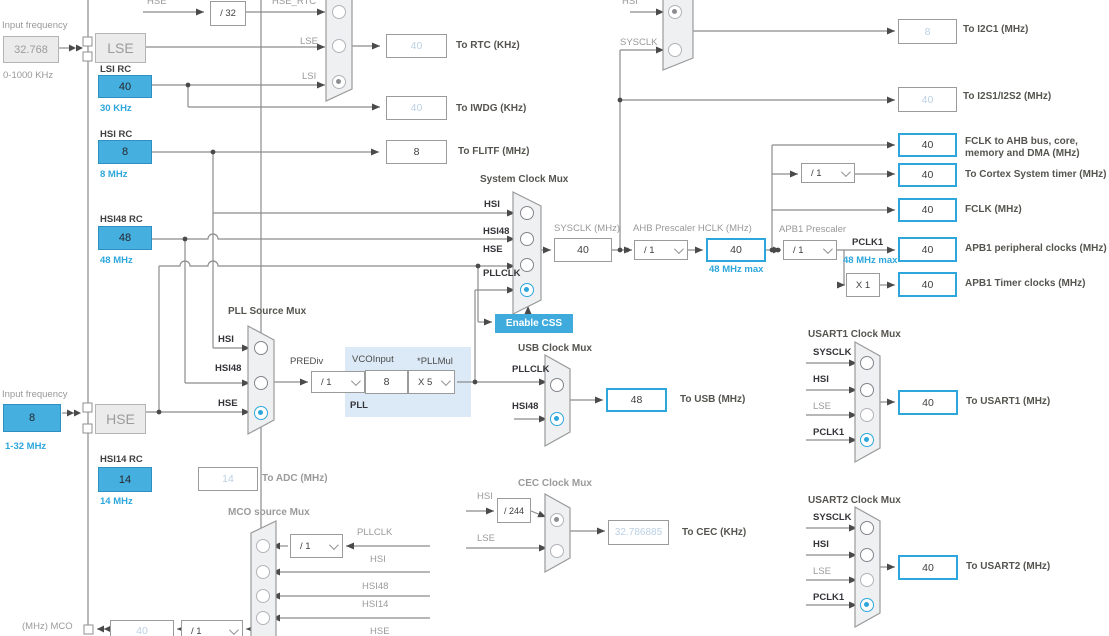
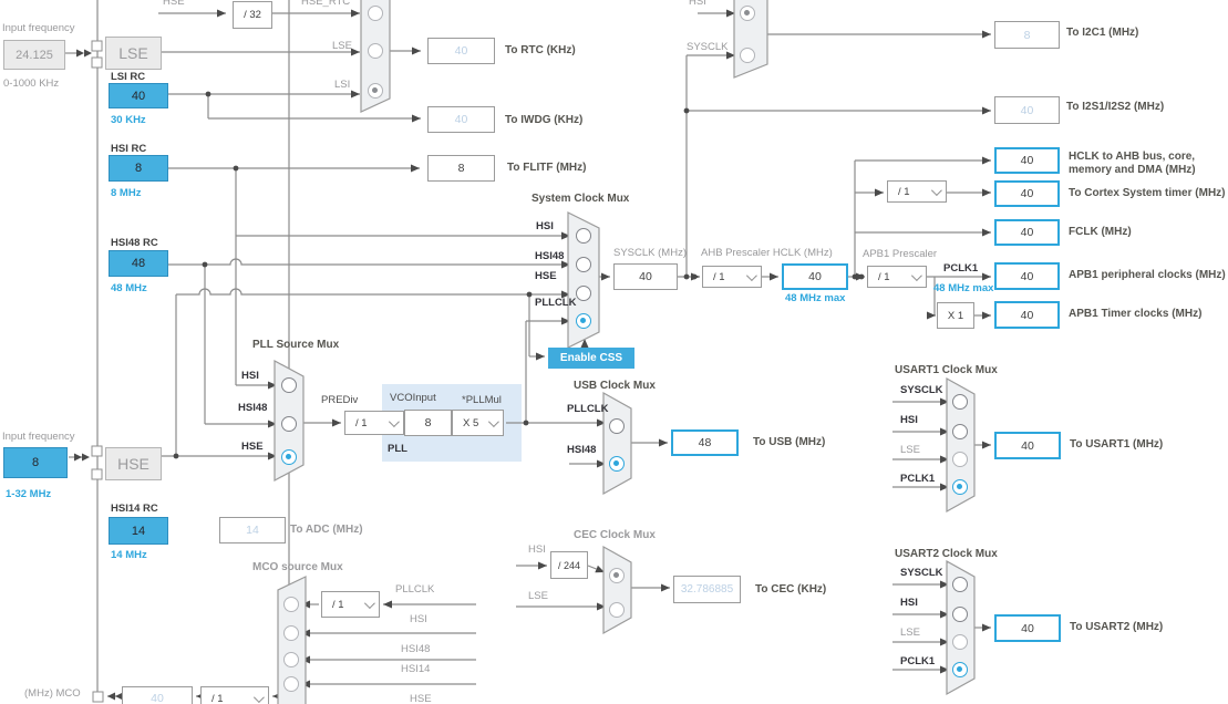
  Input frequency
- 32.768
+ 24.125
  0-1000 KHz
  LSE
  LSI RC
  40
  30 KHz
  HSE
  / 32
  HSE_RTC
  LSE
  LSI
  40
  To RTC (KHz)
  40
  To IWDG (KHz)
  HSI RC
  8
  8 MHz
  8
  To FLITF (MHz)
  HSI48 RC
  48
  48 MHz
  HSI
  SYSCLK
  8
  To I2C1 (MHz)
  40
  To I2S1/I2S2 (MHz)
  System Clock Mux
  HSI
  HSI48
  HSE
  PLLCLK
  Enable CSS
  SYSCLK (MHz)
  40
  AHB Prescaler HCLK (MHz)
  / 1
  40
  48 MHz max
  APB1 Prescaler
  / 1
  PCLK1
  48 MHz max
  X 1
  40
- FCLK to AHB bus, core,
+ HCLK to AHB bus, core,
  memory and DMA (MHz)
  / 1
  40
  To Cortex System timer (MHz)
  40
  FCLK (MHz)
  40
  APB1 peripheral clocks (MHz)
  40
  APB1 Timer clocks (MHz)
  PLL Source Mux
  HSI
  HSI48
  HSE
  PREDiv
  / 1
  VCOInput
  8
  *PLLMul
  X 5
  PLL
  Input frequency
  8
  1-32 MHz
  HSE
  HSI14 RC
  14
  14 MHz
  14
  To ADC (MHz)
  USB Clock Mux
  PLLCLK
  HSI48
  48
  To USB (MHz)
  CEC Clock Mux
  HSI
  / 244
  LSE
  32.786885
  To CEC (KHz)
  USART1 Clock Mux
  SYSCLK
  HSI
  LSE
  PCLK1
  40
  To USART1 (MHz)
  USART2 Clock Mux
  SYSCLK
  HSI
  LSE
  PCLK1
  40
  To USART2 (MHz)
  MCO source Mux
  PLLCLK
  HSI
  HSI48
  HSI14
  HSE
  / 1
  (MHz) MCO
  40
  / 1
